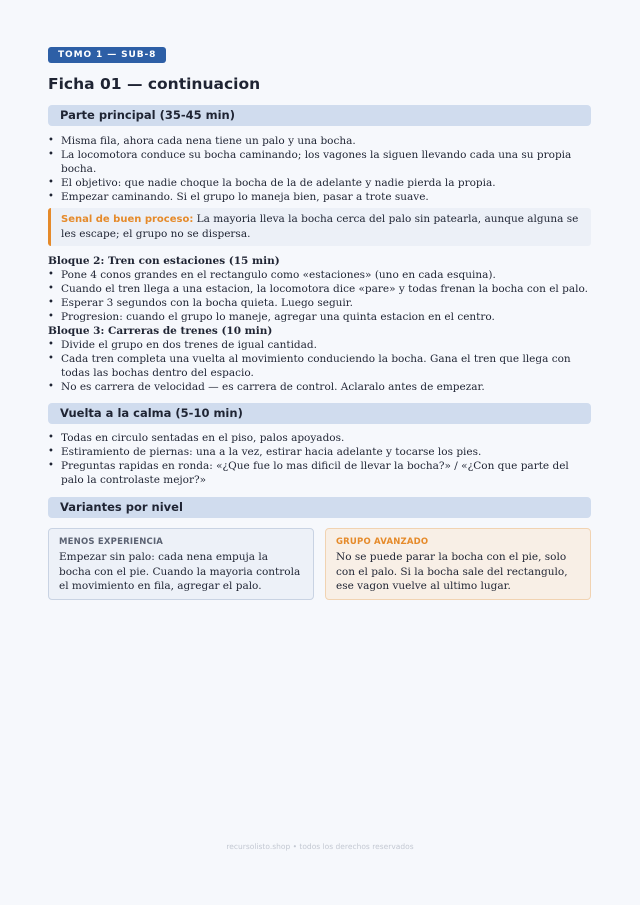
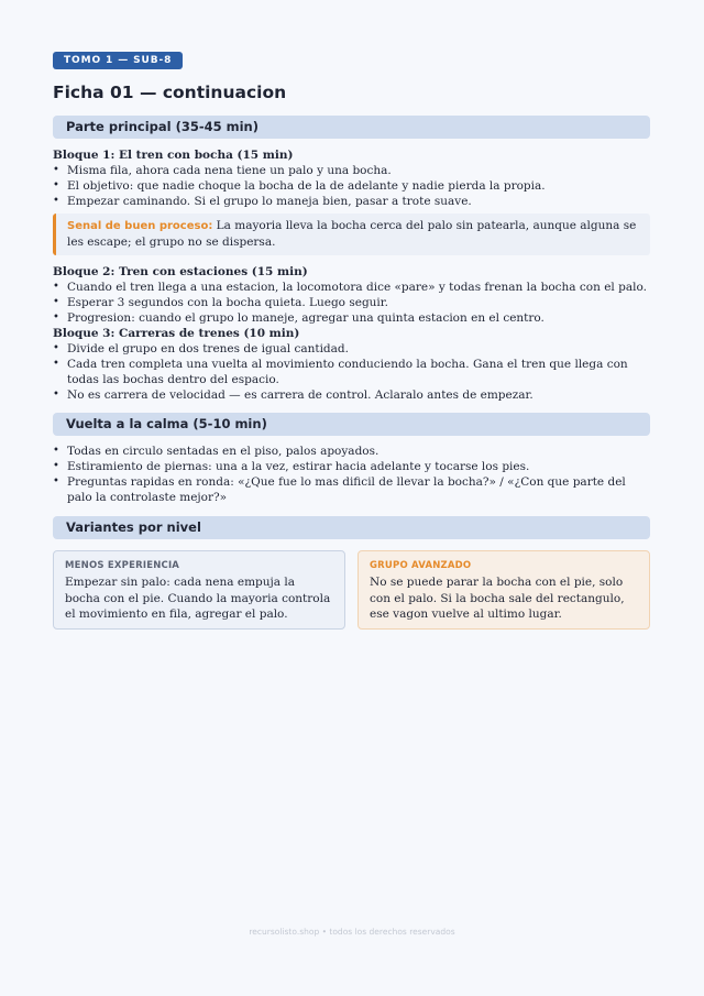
  TOMO 1 — SUB-8
  Ficha 01 — continuacion
  Parte principal (35-45 min)
+ Bloque 1: El tren con bocha (15 min)
  Misma fila, ahora cada nena tiene un palo y una bocha.
- La locomotora conduce su bocha caminando; los vagones la siguen llevando cada una su propia bocha.
  El objetivo: que nadie choque la bocha de la de adelante y nadie pierda la propia.
  Empezar caminando. Si el grupo lo maneja bien, pasar a trote suave.
  Senal de buen proceso: La mayoria lleva la bocha cerca del palo sin patearla, aunque alguna se les escape; el grupo no se dispersa.
  Bloque 2: Tren con estaciones (15 min)
- Pone 4 conos grandes en el rectangulo como «estaciones» (uno en cada esquina).
  Cuando el tren llega a una estacion, la locomotora dice «pare» y todas frenan la bocha con el palo.
  Esperar 3 segundos con la bocha quieta. Luego seguir.
  Progresion: cuando el grupo lo maneje, agregar una quinta estacion en el centro.
  Bloque 3: Carreras de trenes (10 min)
  Divide el grupo en dos trenes de igual cantidad.
  Cada tren completa una vuelta al movimiento conduciendo la bocha. Gana el tren que llega con todas las bochas dentro del espacio.
  No es carrera de velocidad — es carrera de control. Aclaralo antes de empezar.
  Vuelta a la calma (5-10 min)
  Todas en circulo sentadas en el piso, palos apoyados.
  Estiramiento de piernas: una a la vez, estirar hacia adelante y tocarse los pies.
  Preguntas rapidas en ronda: «¿Que fue lo mas dificil de llevar la bocha?» / «¿Con que parte del palo la controlaste mejor?»
  Variantes por nivel
  MENOS EXPERIENCIA
  Empezar sin palo: cada nena empuja la bocha con el pie. Cuando la mayoria controla el movimiento en fila, agregar el palo.
  GRUPO AVANZADO
  No se puede parar la bocha con el pie, solo con el palo. Si la bocha sale del rectangulo, ese vagon vuelve al ultimo lugar.
  recursolisto.shop • todos los derechos reservados
